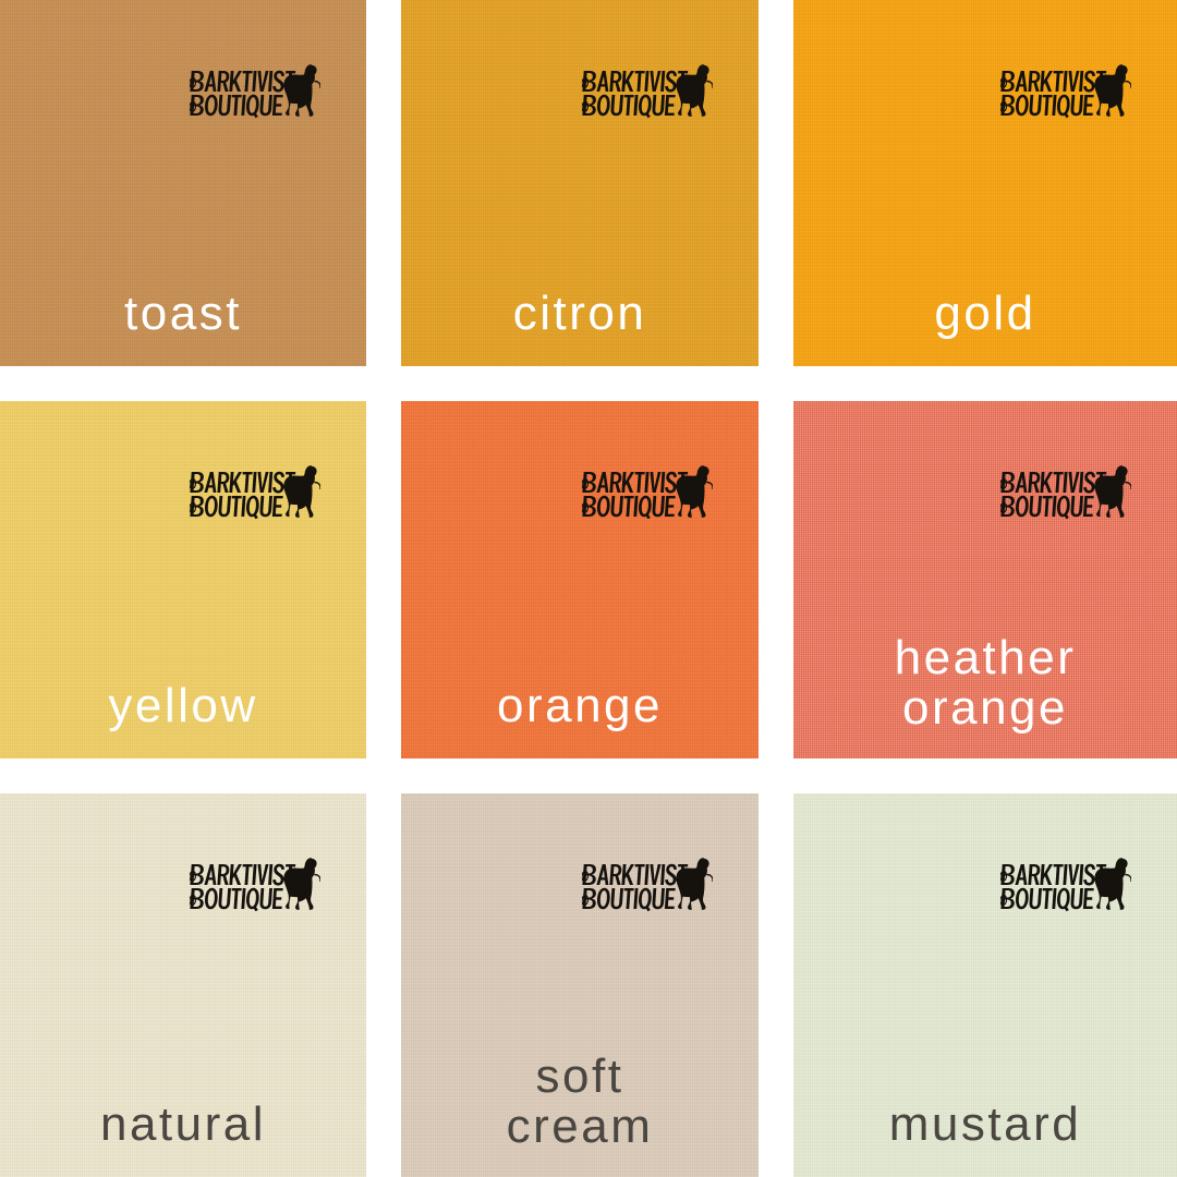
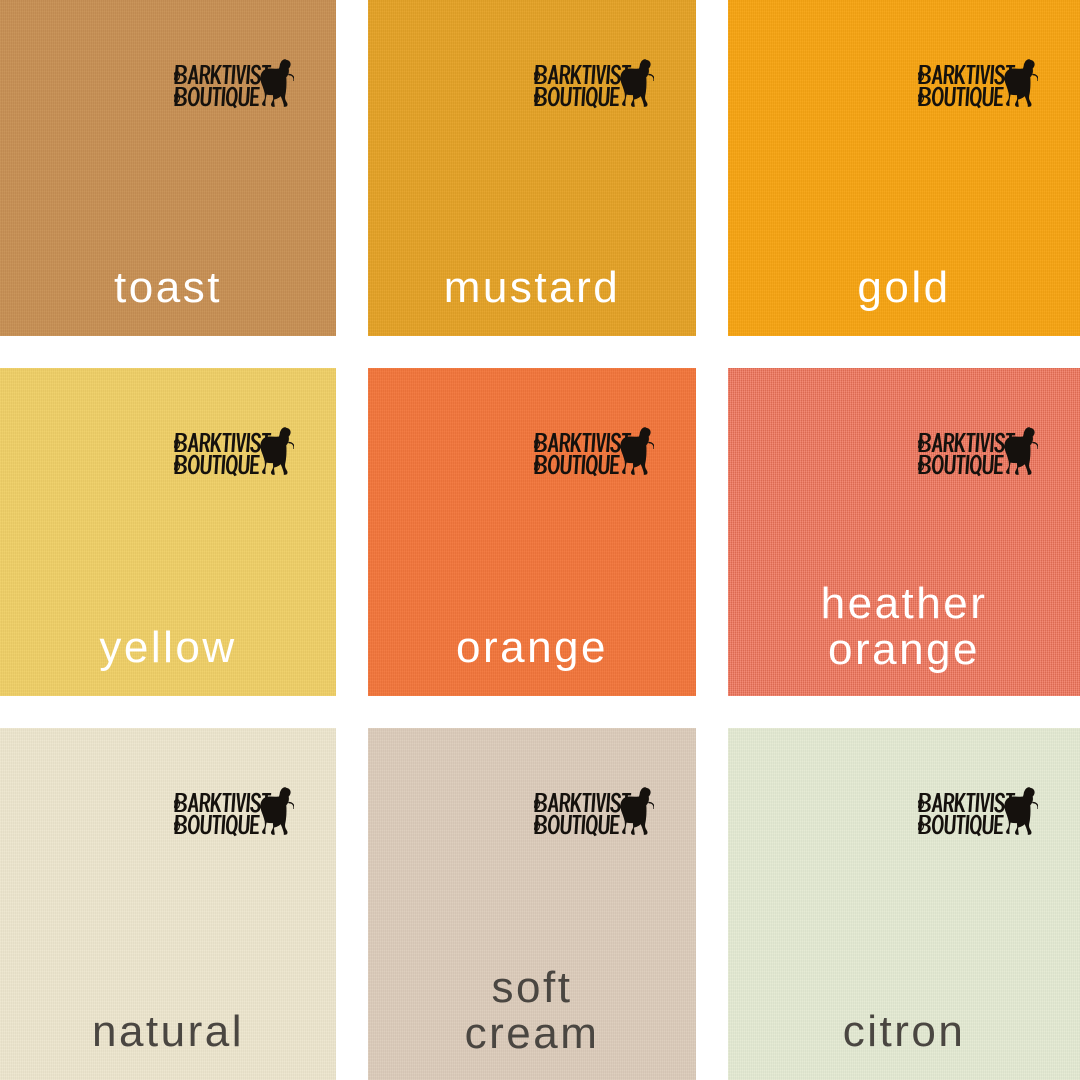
  toast
- citron
+ mustard
  gold
  yellow
  orange
  heather
  orange
  natural
  soft
  cream
- mustard
+ citron
